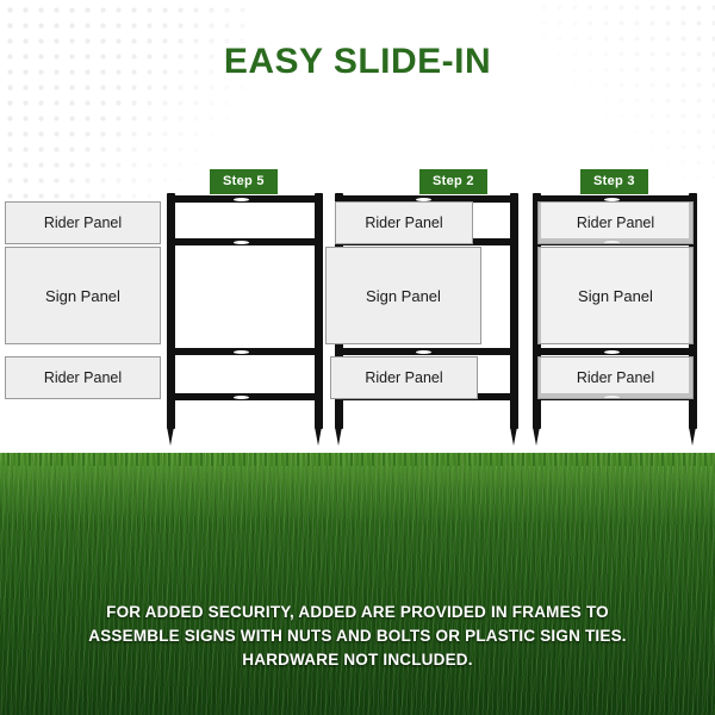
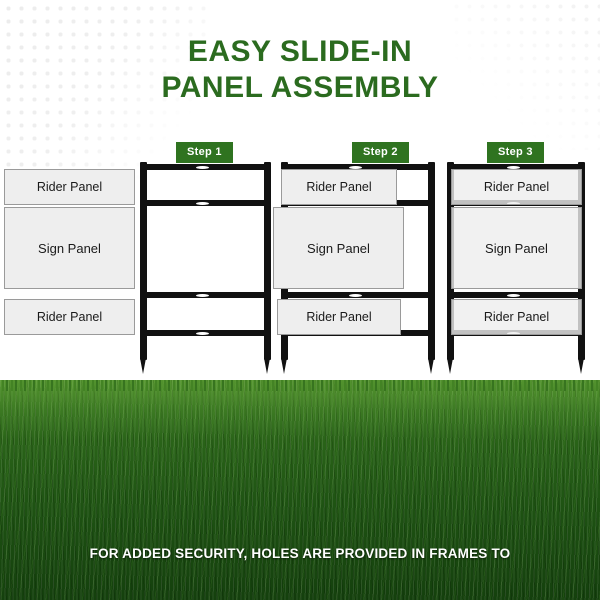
  EASY SLIDE-IN
+ PANEL ASSEMBLY
- Step 5
+ Step 1
  Step 2
  Step 3
  Rider Panel
  Sign Panel
  Rider Panel
  Rider Panel
  Sign Panel
  Rider Panel
  Rider Panel
  Sign Panel
  Rider Panel
- FOR ADDED SECURITY, ADDED ARE PROVIDED IN FRAMES TO
+ FOR ADDED SECURITY, HOLES ARE PROVIDED IN FRAMES TO
- ASSEMBLE SIGNS WITH NUTS AND BOLTS OR PLASTIC SIGN TIES.
- HARDWARE NOT INCLUDED.
